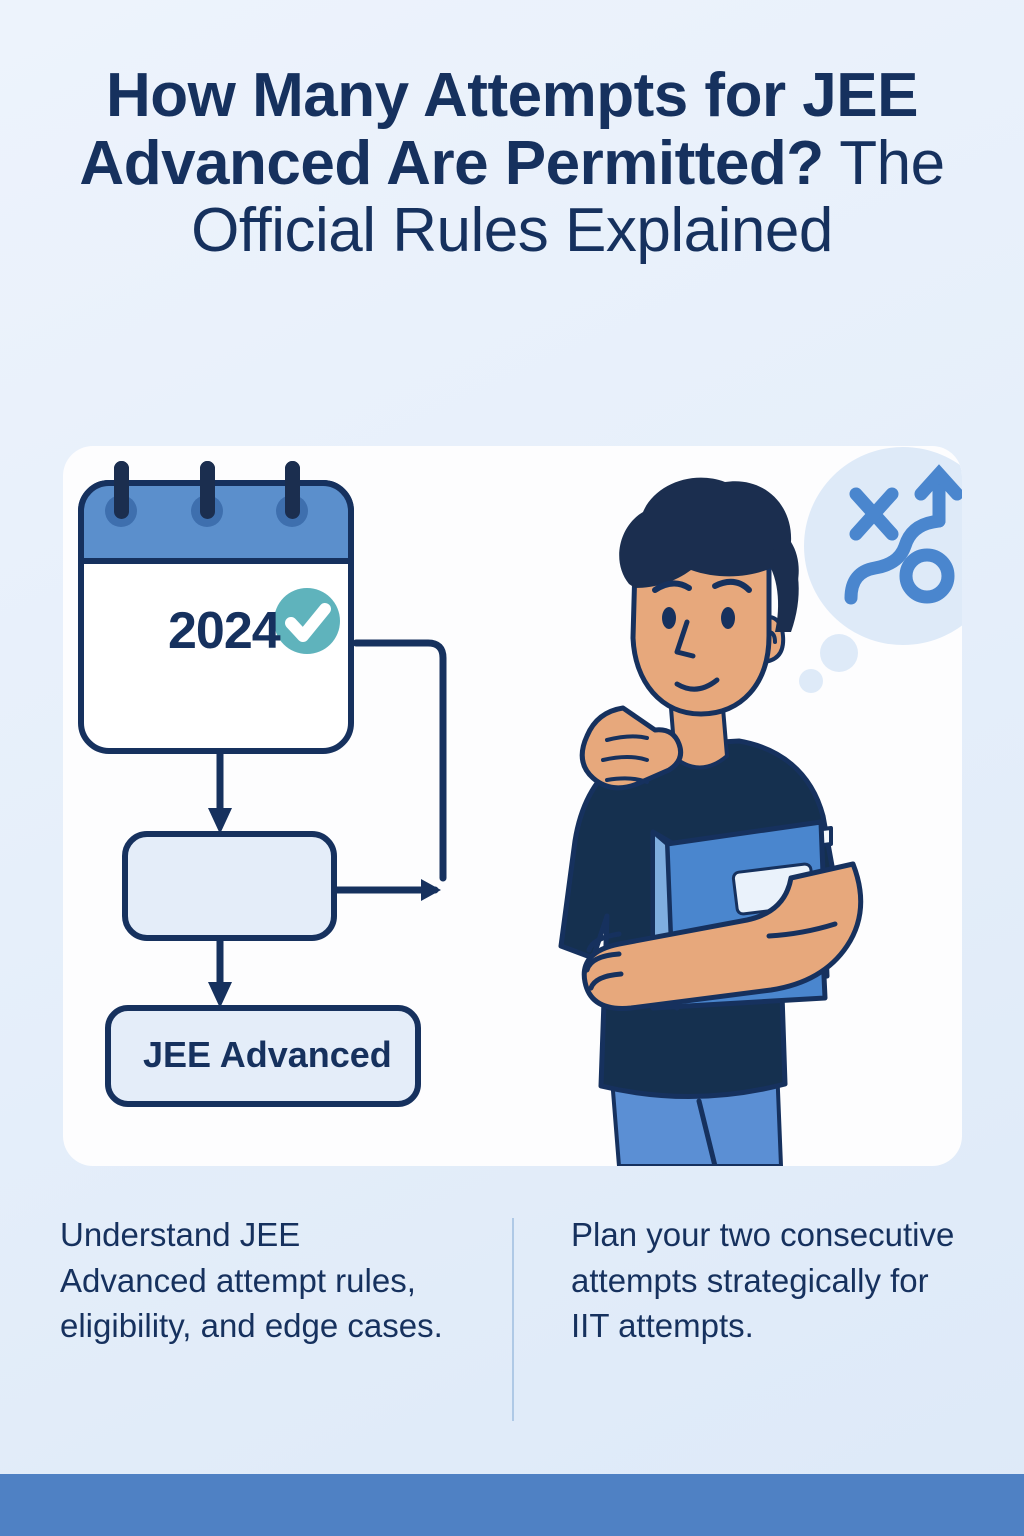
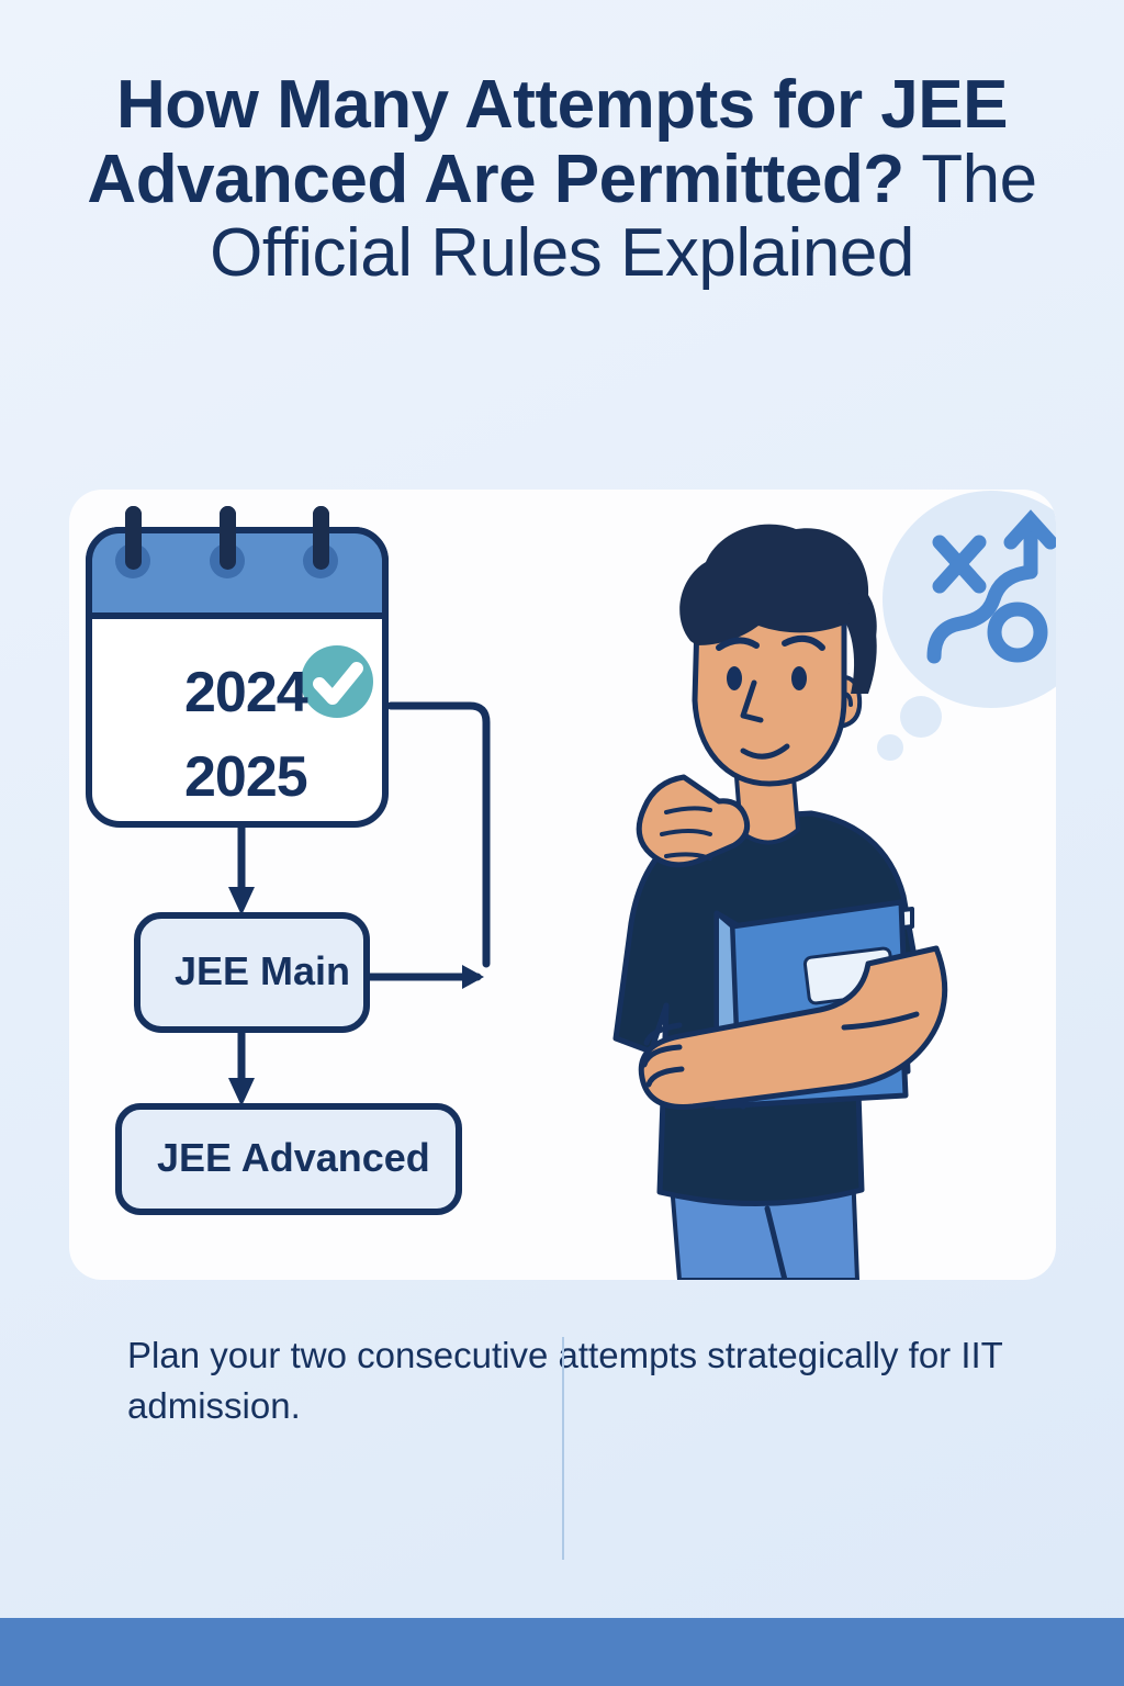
  How Many Attempts for JEE Advanced Are Permitted? The Official Rules Explained
  2024
+ 2025
+ JEE Main
  JEE Advanced
- Understand JEE Advanced attempt rules, eligibility, and edge cases.
- Plan your two consecutive attempts strategically for IIT attempts.
+ Plan your two consecutive attempts strategically for IIT admission.
